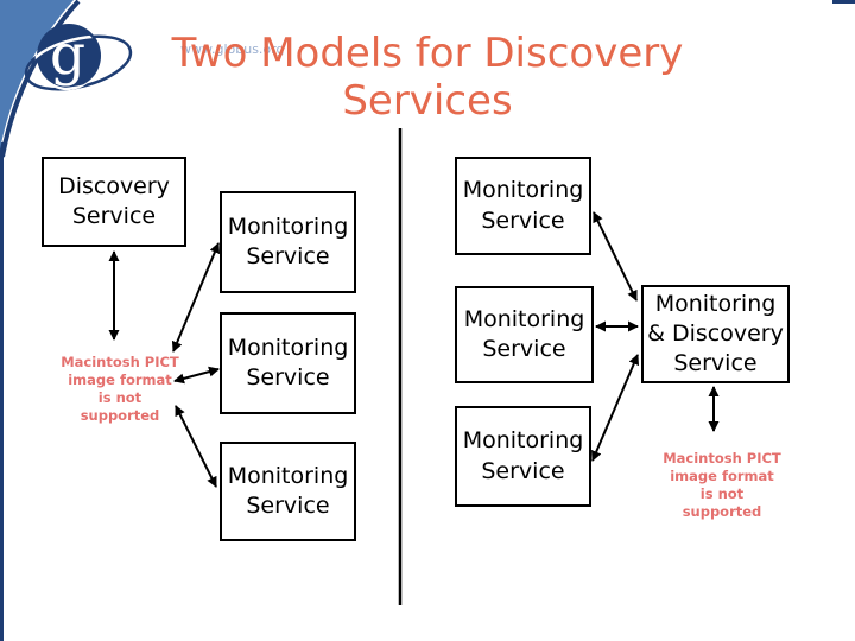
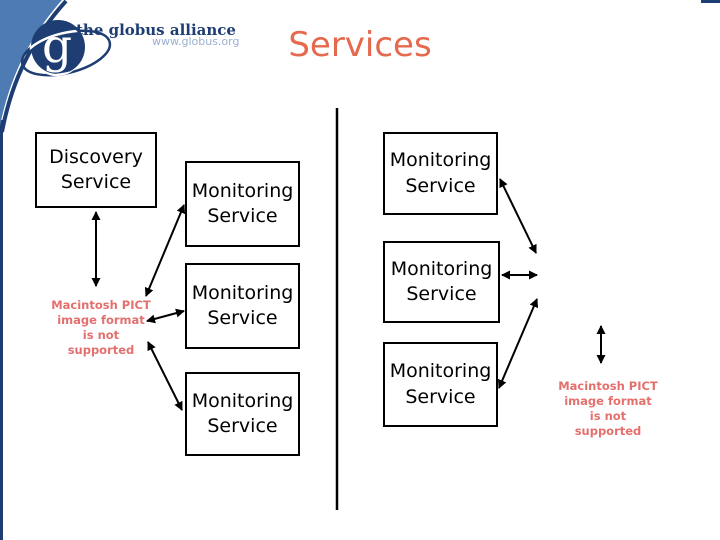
  g
+ the globus alliance
  www.globus.org
- Two Models for Discovery
  Services
  Discovery Service
  Monitoring Service
  Monitoring Service
  Monitoring Service
  Monitoring Service
  Monitoring Service
  Monitoring Service
- Monitoring
- & Discovery
- Service
  Macintosh PICT
  image format
  is not supported
  Macintosh PICT
  image format
  is not supported
